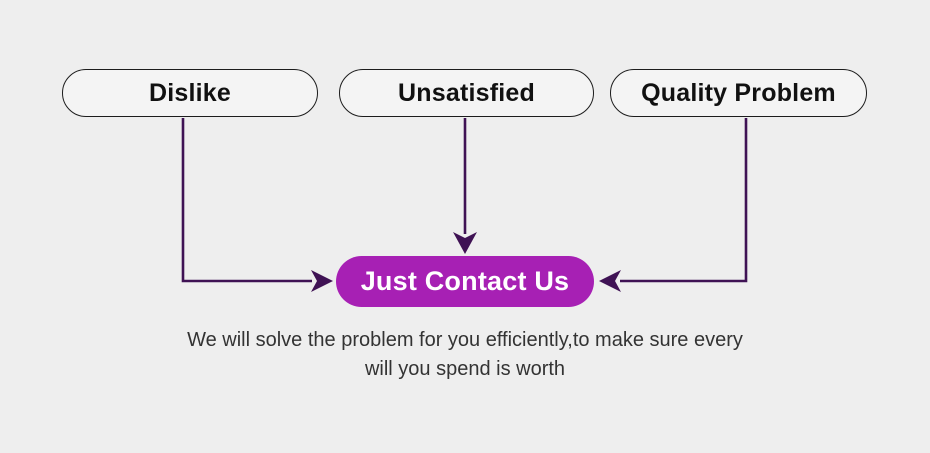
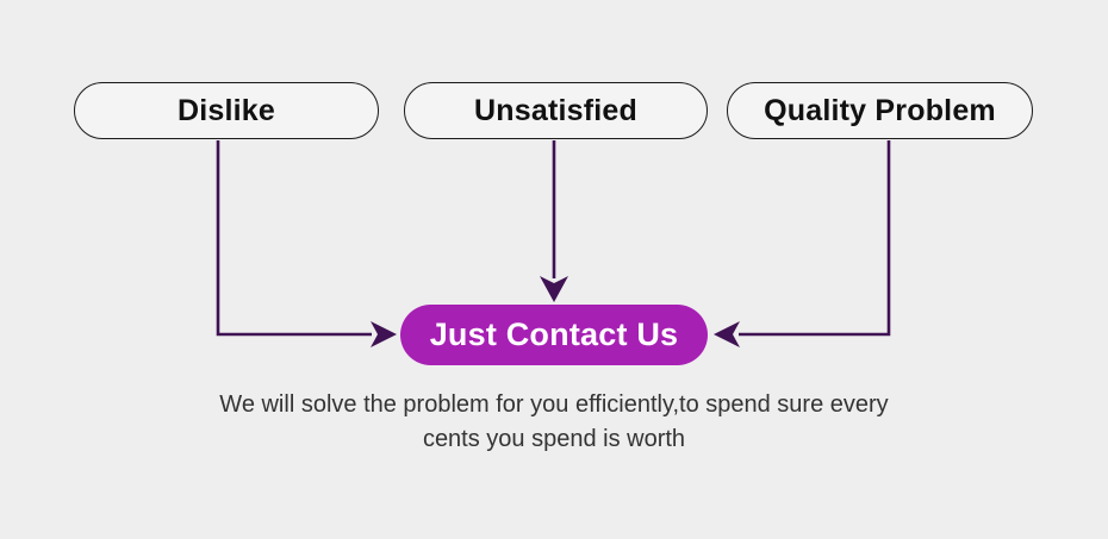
  Dislike
  Unsatisfied
  Quality Problem
  Just Contact Us
- We will solve the problem for you efficiently,to make sure every
+ We will solve the problem for you efficiently,to spend sure every
- will you spend is worth
+ cents you spend is worth
